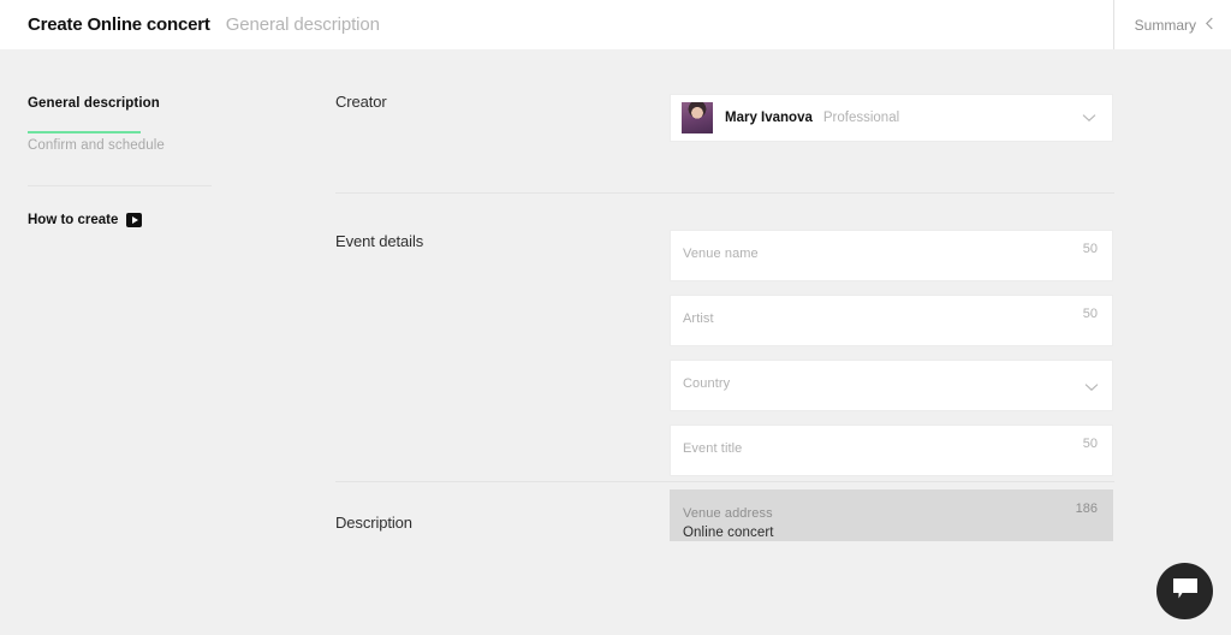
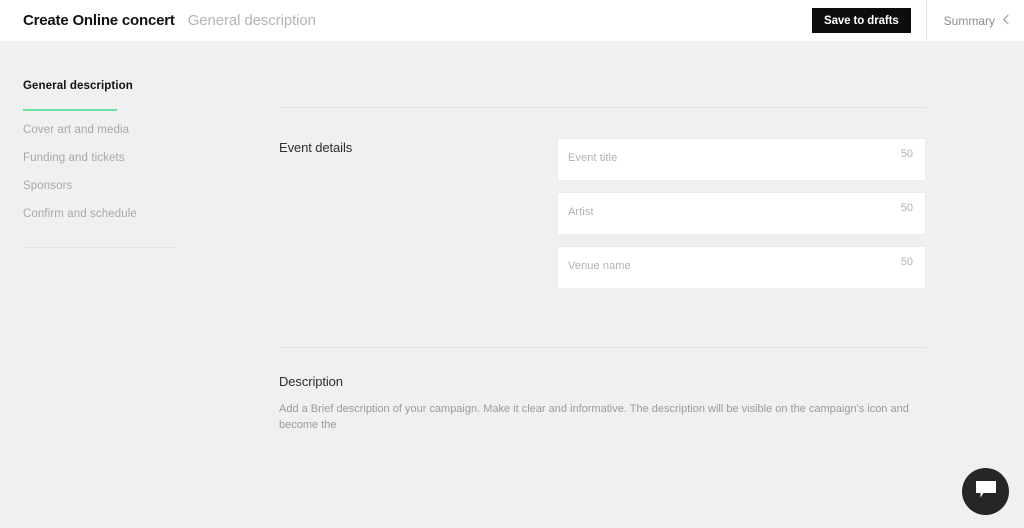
  Create Online concert
  General description
+ Save to drafts
  Summary
  General description
+ Cover art and media
+ Funding and tickets
+ Sponsors
  Confirm and schedule
- How to create
- Creator
- Mary Ivanova
- Professional
  Event details
- Venue name
+ Event title
  50
  Artist
  50
- Country
- Event title
+ Venue name
  50
- Venue address
- 186
- Online concert
  Description
+ Add a Brief description of your campaign. Make it clear and informative. The description will be visible on the campaign's icon and become the
